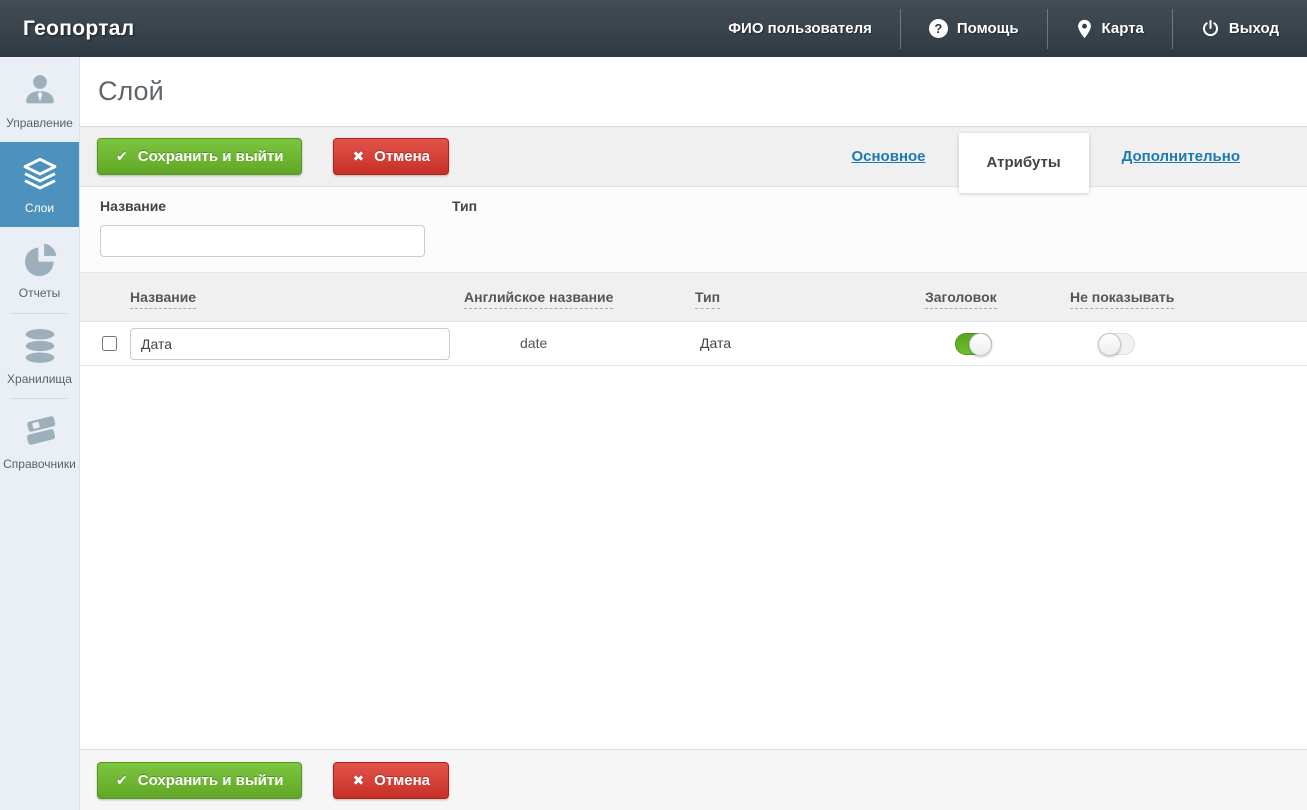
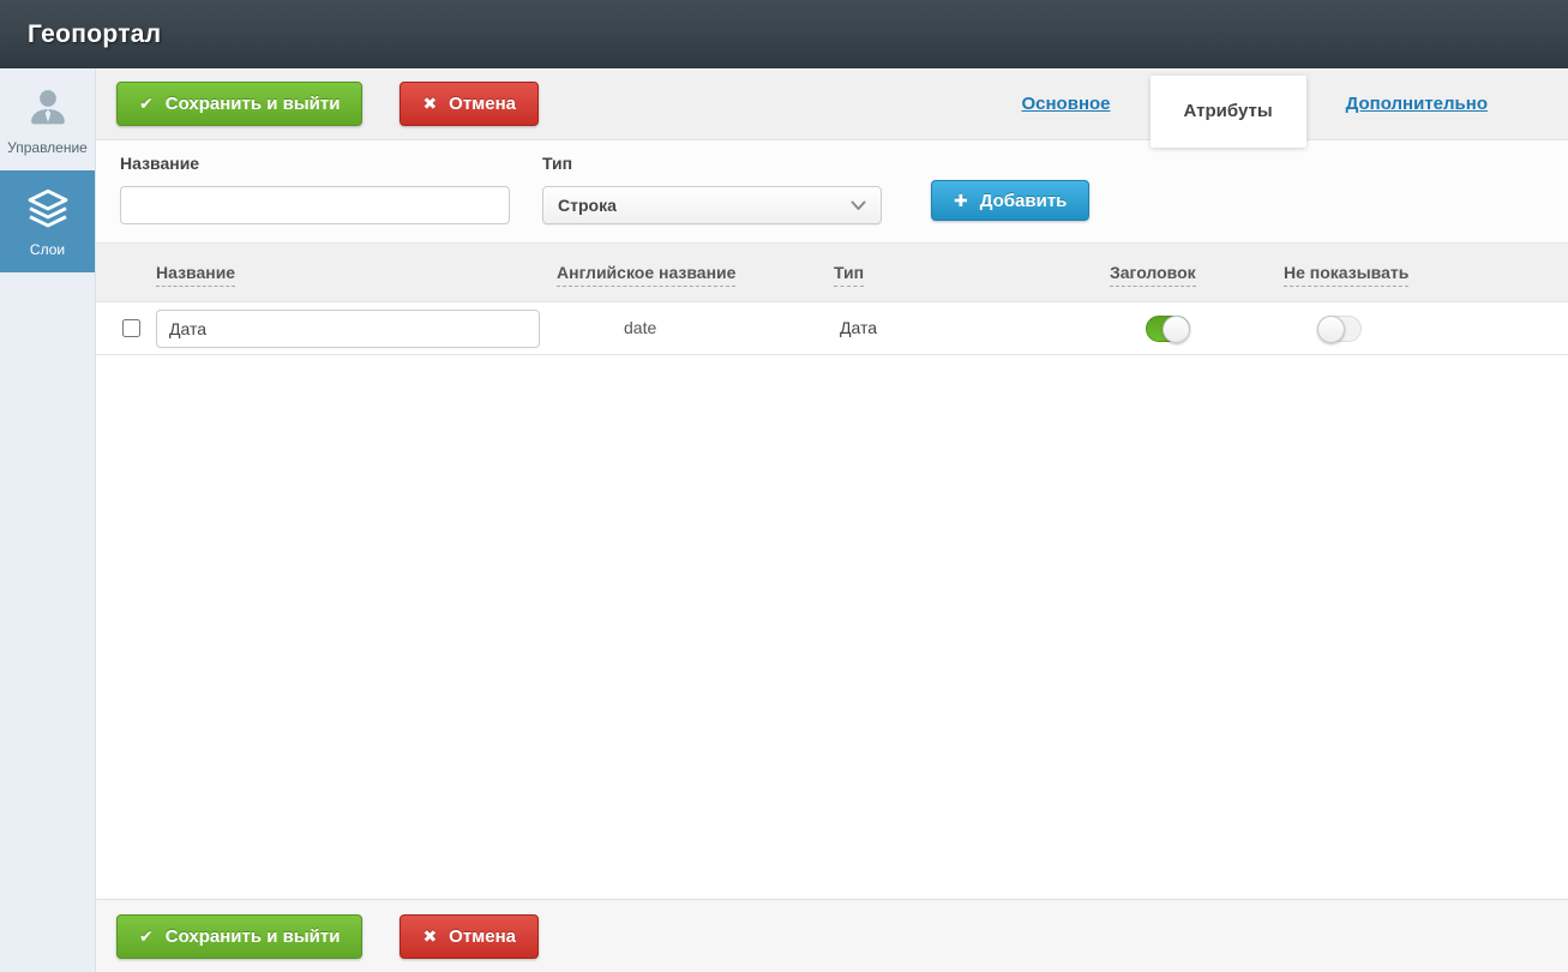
  Геопортал
- ФИО пользователя
- ?
- Помощь
- Карта
- Выход
  Управление
  Слои
- Отчеты
- Хранилища
- Справочники
- Слой
  ✔
  Сохранить и выйти
  ✖
  Отмена
  Основное
  Атрибуты
  Дополнительно
  Название
  Тип
+ Строка
+ ✚
+ Добавить
  Название
  Английское название
  Тип
  Заголовок
  Не показывать
  Дата
  date
  Дата
  ✔
  Сохранить и выйти
  ✖
  Отмена
